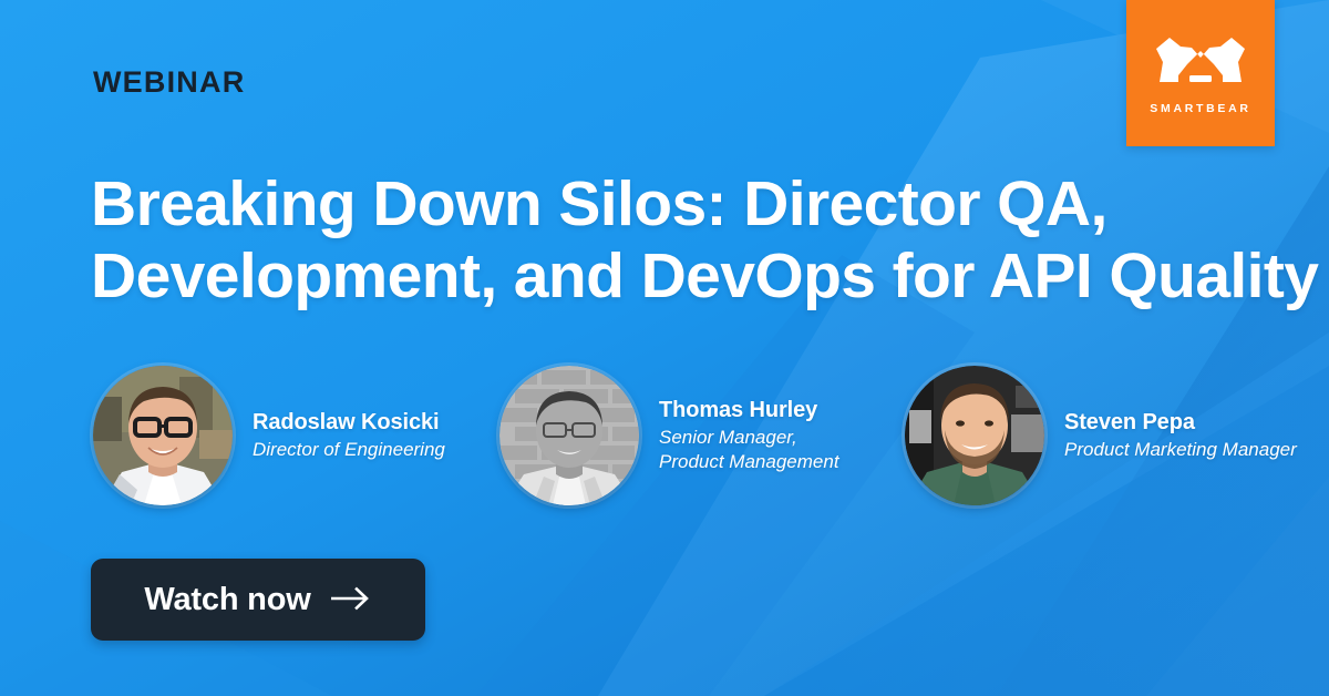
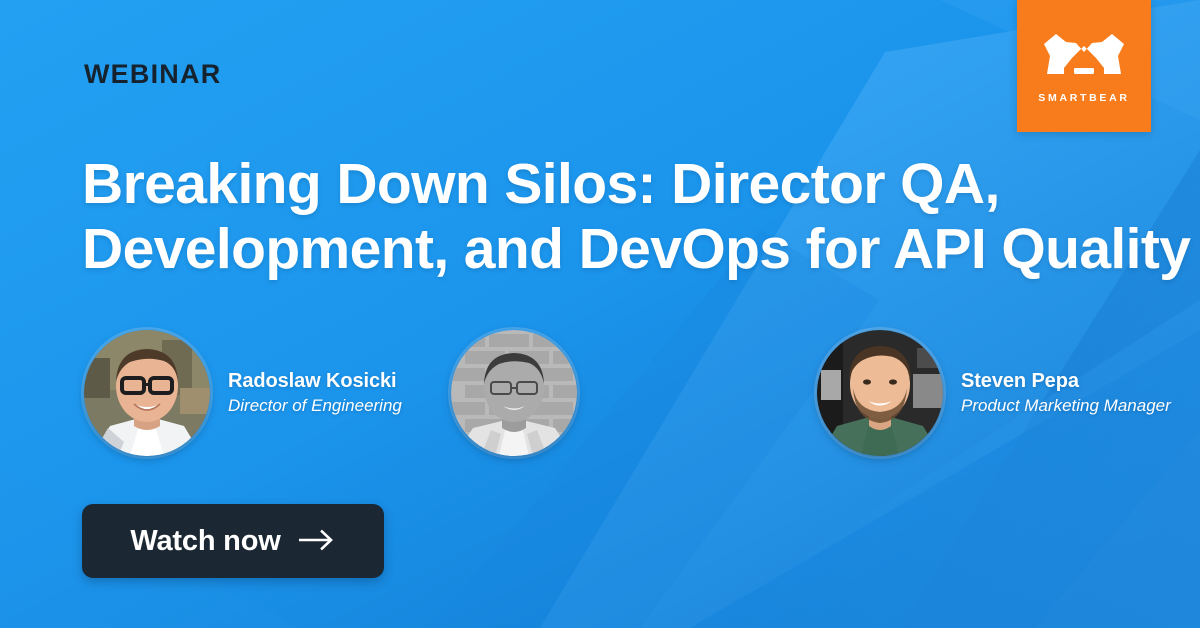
  WEBINAR
  Breaking Down Silos: Director QA,
  Development, and DevOps for API Quality
  Radoslaw Kosicki
  Director of Engineering
- Thomas Hurley
- Senior Manager,
- Product Management
  Steven Pepa
  Product Marketing Manager
  Watch now
  SMARTBEAR
